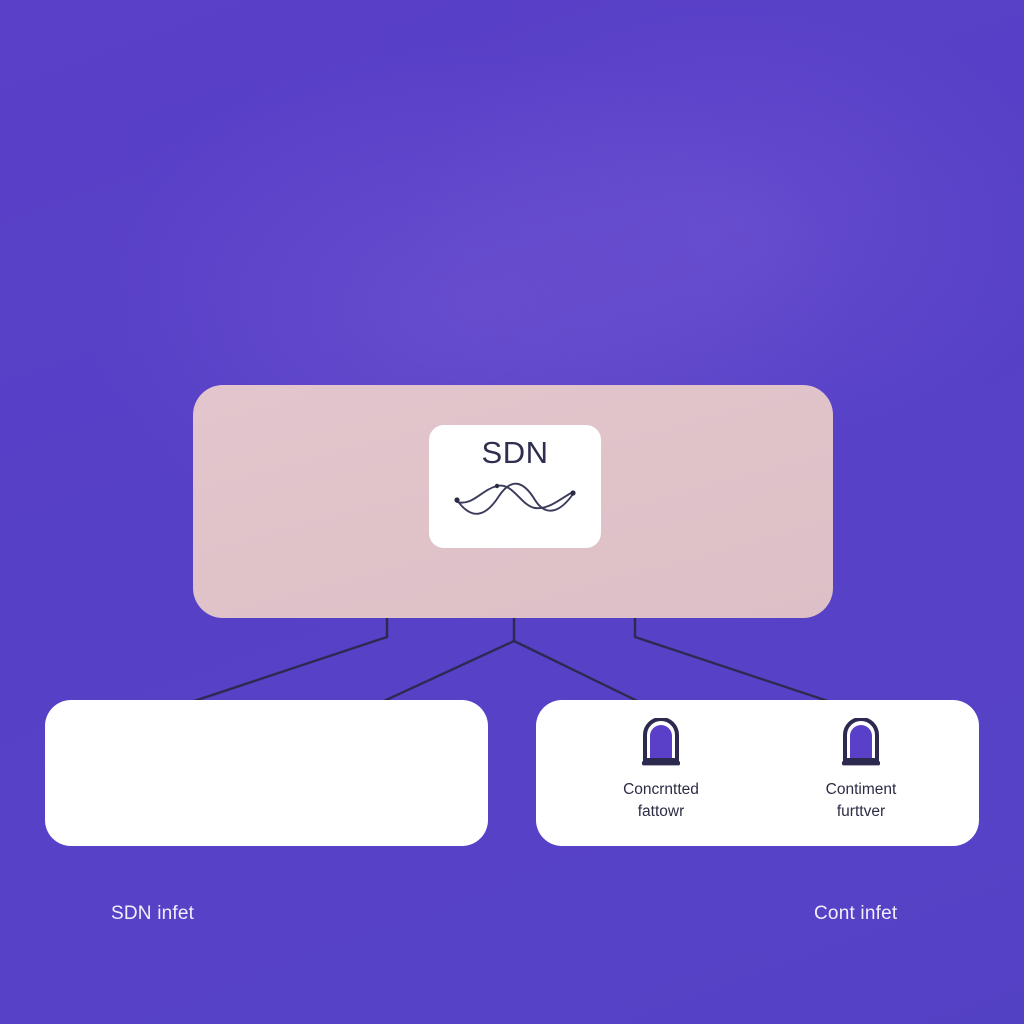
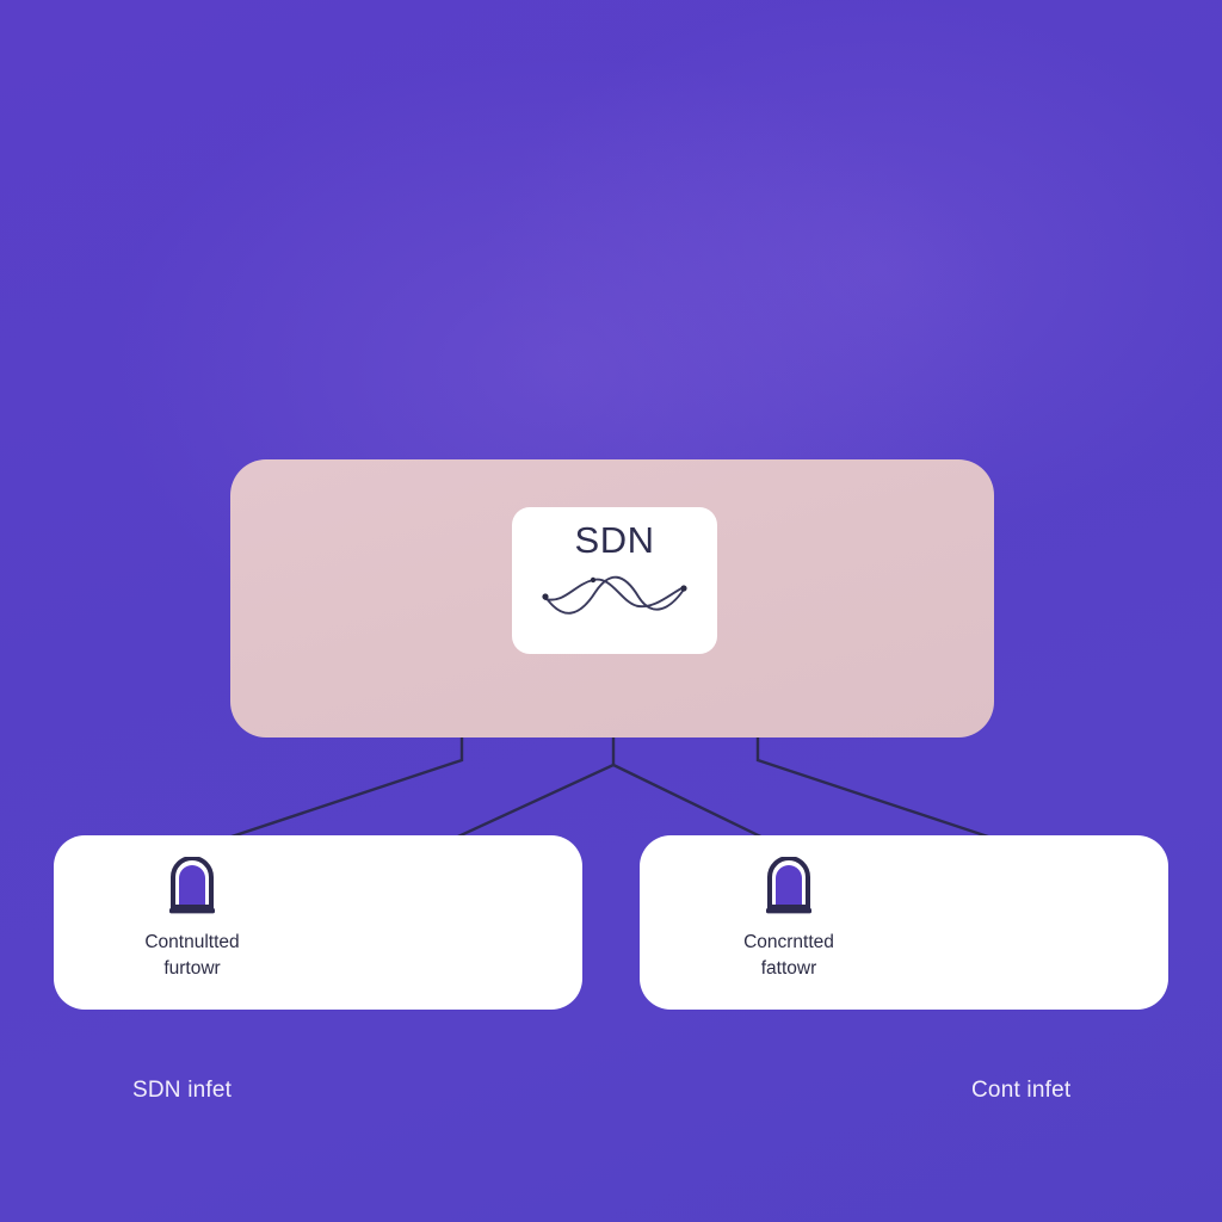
  SDN
+ Contnultted
+ furtowr
  Concrntted
  fattowr
- Contiment
- furttver
  SDN infet
  Cont infet
